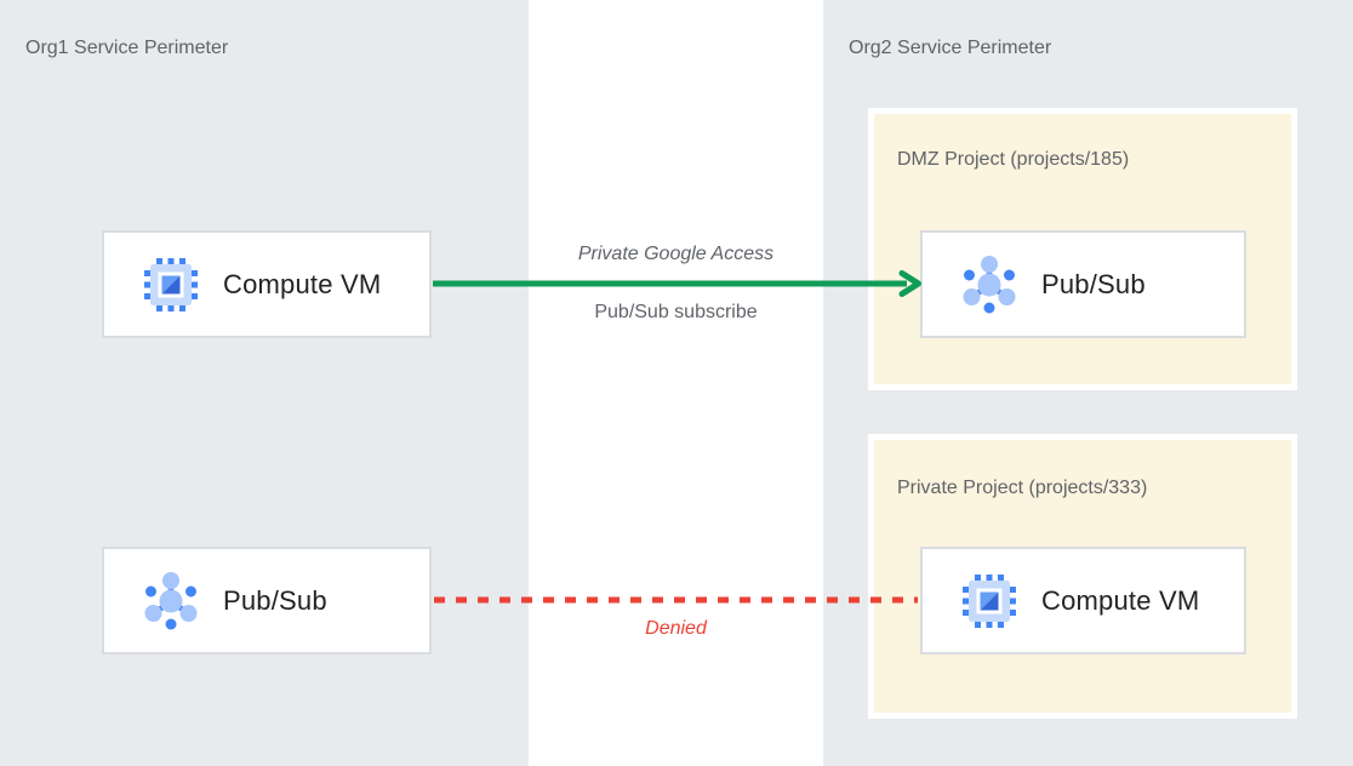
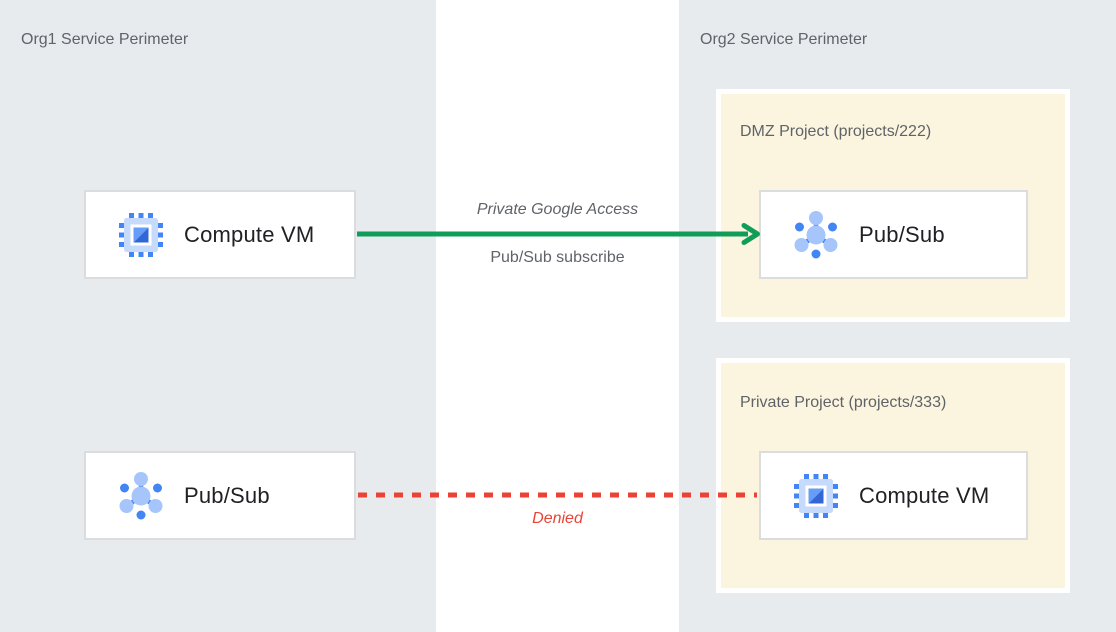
  Org1 Service Perimeter
  Compute VM
  Pub/Sub
  Org2 Service Perimeter
- DMZ Project (projects/185)
+ DMZ Project (projects/222)
  Pub/Sub
  Private Project (projects/333)
  Compute VM
  Private Google Access
  Pub/Sub subscribe
  Denied
